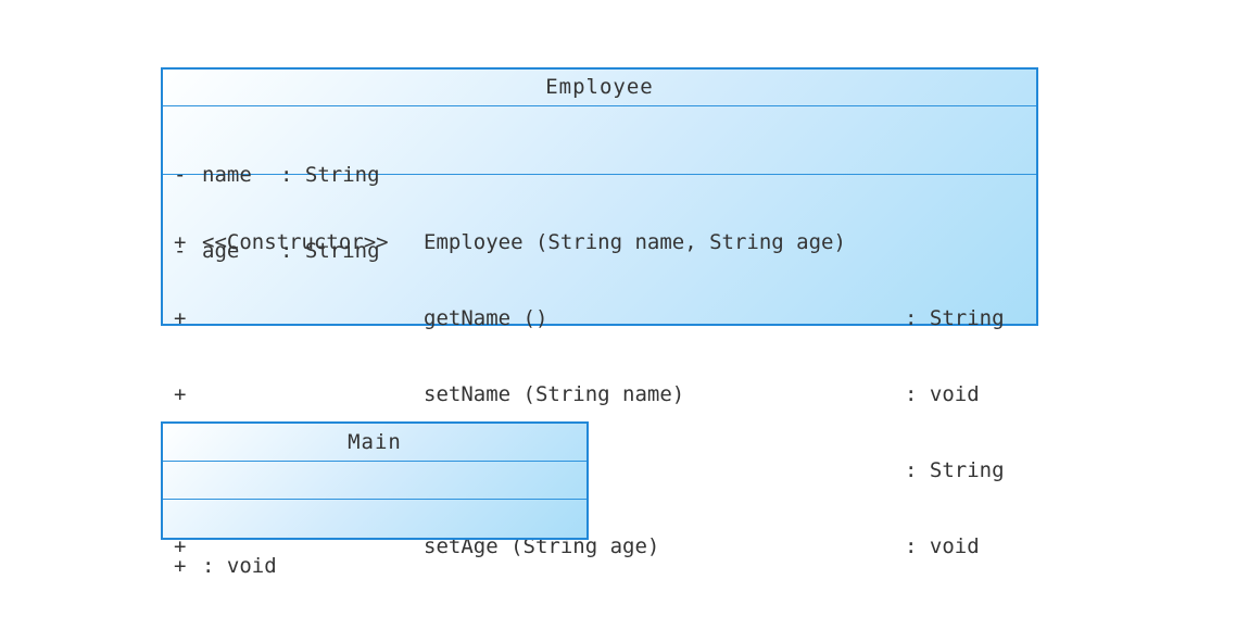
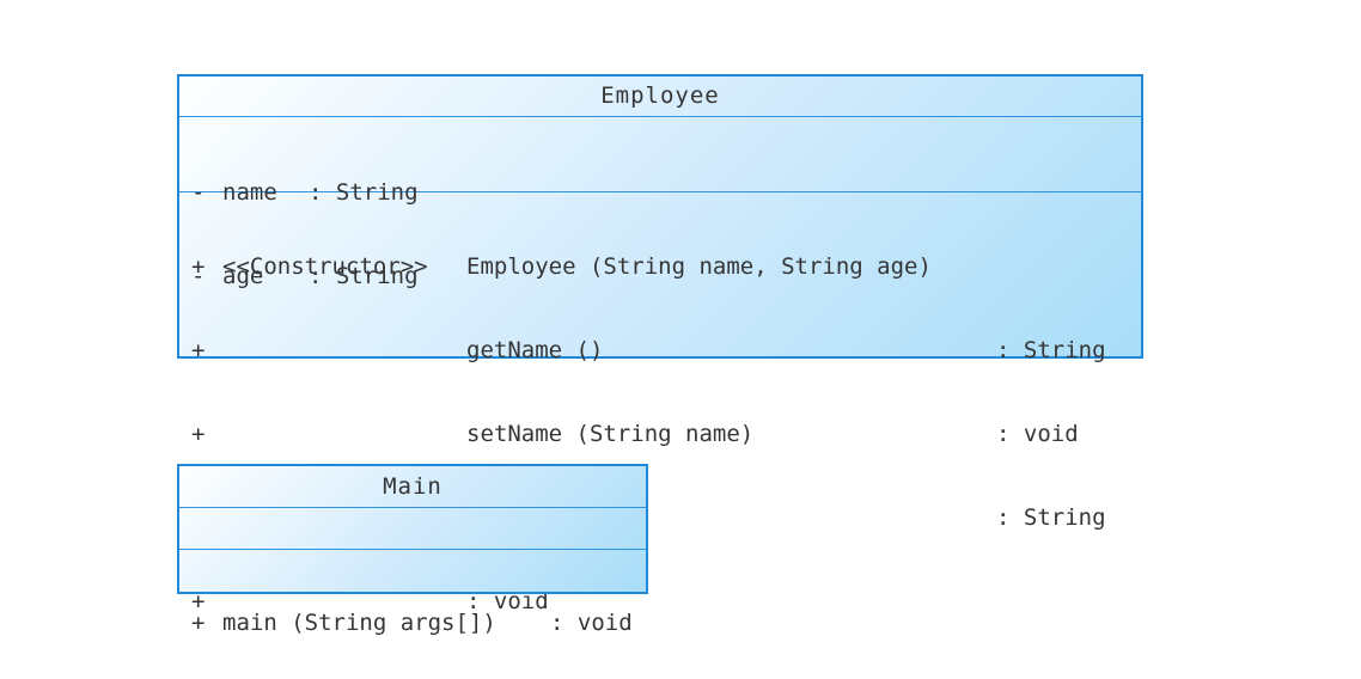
  Employee
  -
  name
  : String
  -
  age
  : String
  +
  <<Constructor>>
  Employee (String name, String age)
  +
  getName ()
  : String
  +
  setName (String name)
  : void
  : String
  +
- setAge (String age)
  : void
  Main
  +
+ main (String args[])
  : void
